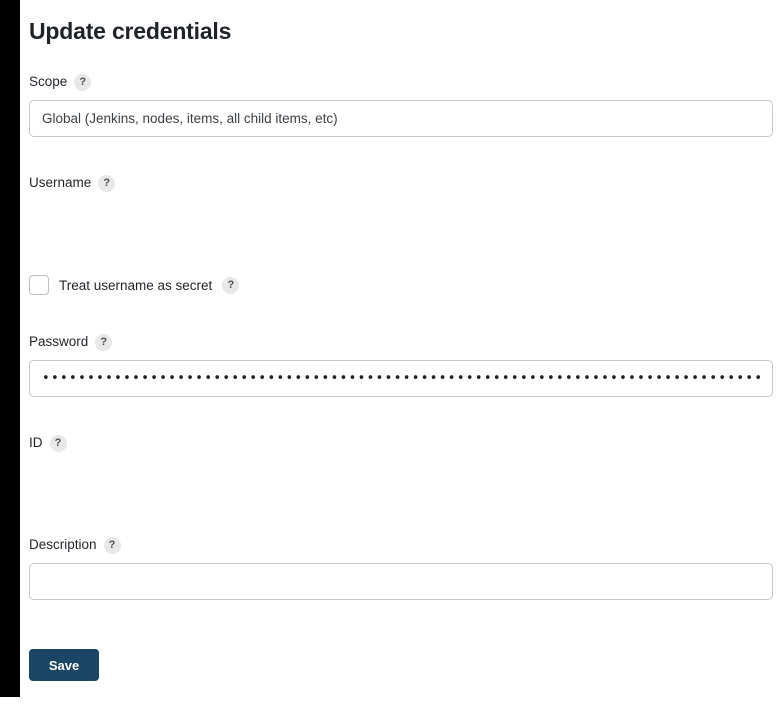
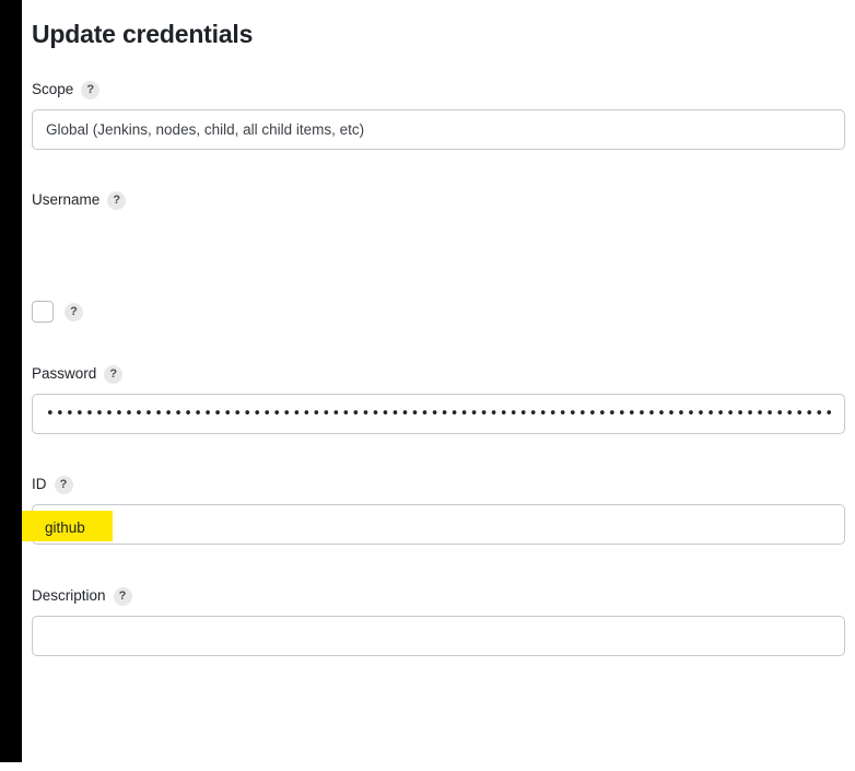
  Update credentials
  Scope
  ?
- Global (Jenkins, nodes, items, all child items, etc)
+ Global (Jenkins, nodes, child, all child items, etc)
  Username
  ?
- Treat username as secret
  ?
  Password
  ?
  ••••••••••••••••••••••••••••••••••••••••••••••••••••••••••••••••••••••••••••••••
  ID
  ?
+ github
  Description
  ?
- Save
